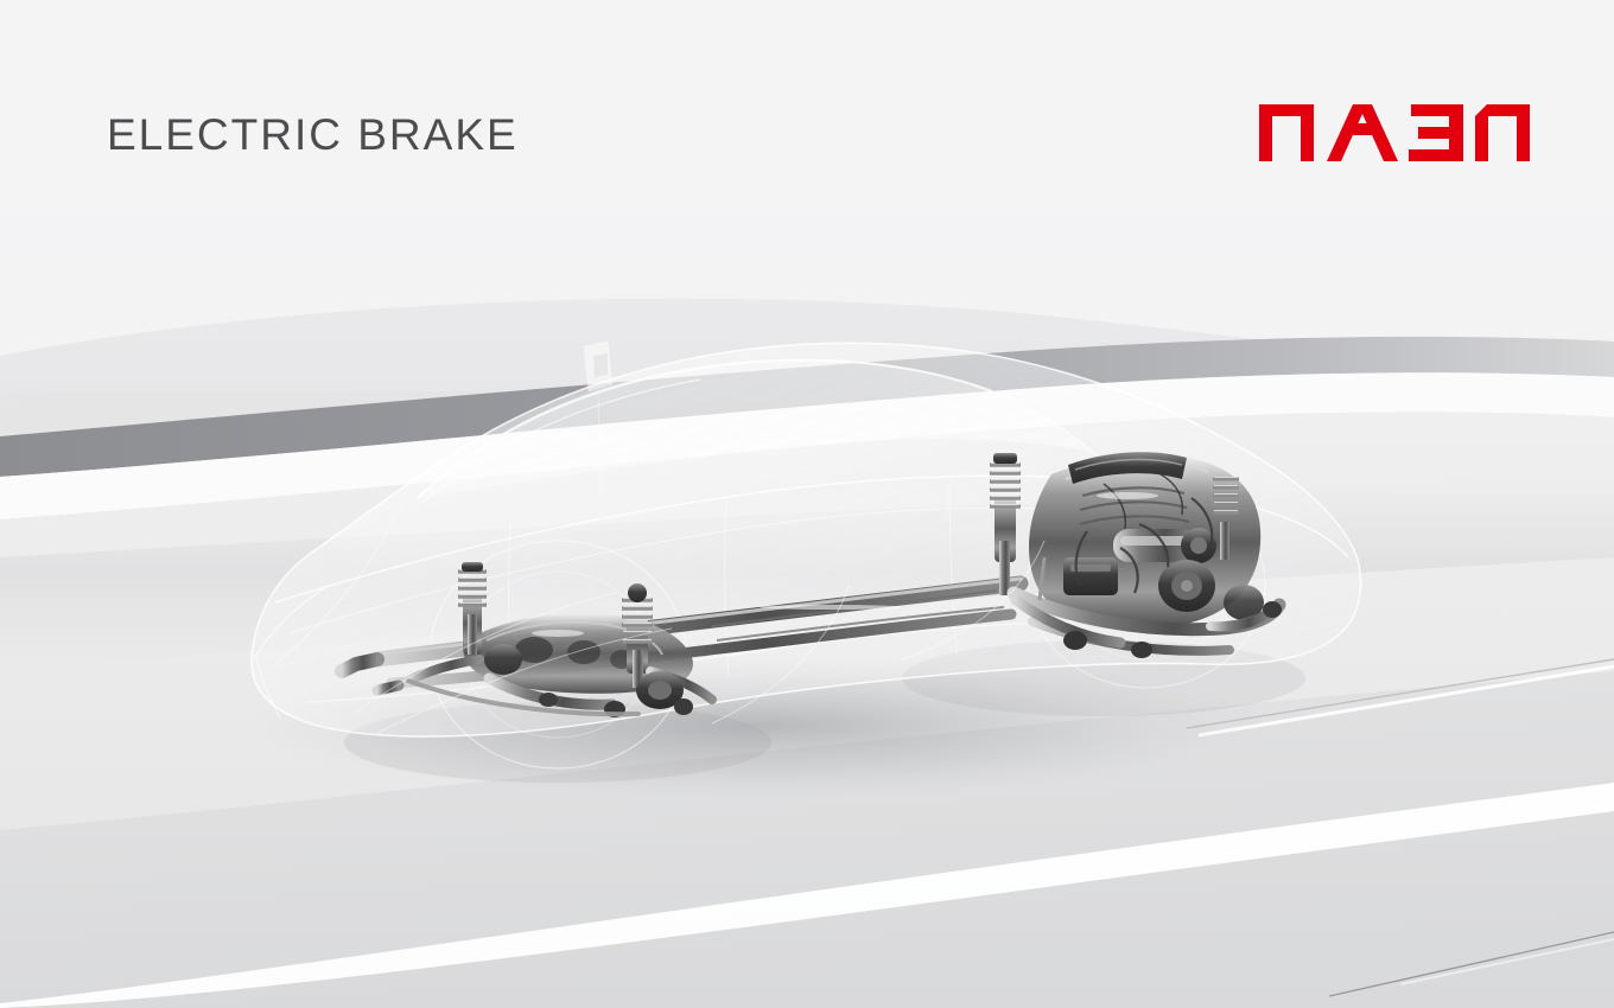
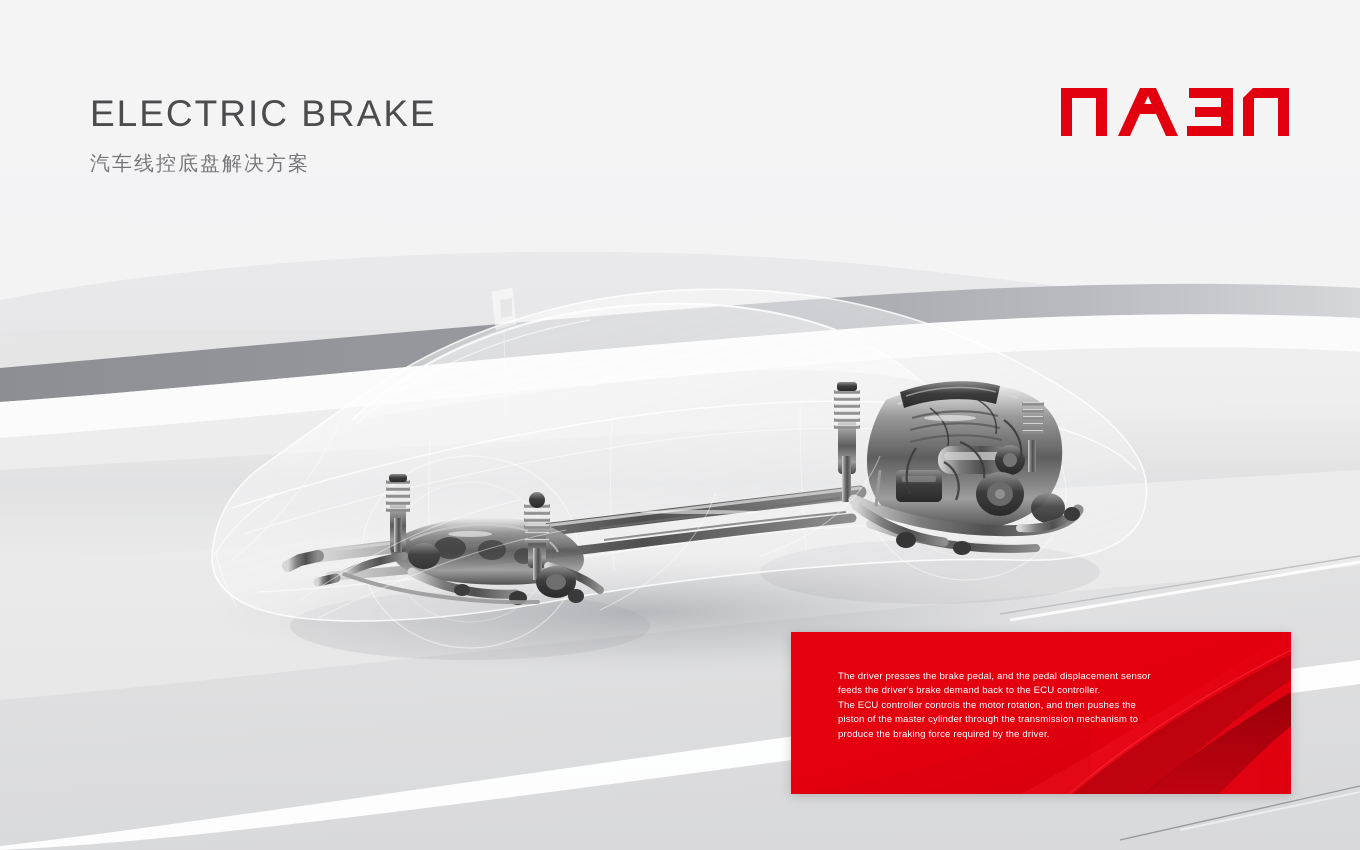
  ELECTRIC BRAKE
+ 汽车线控底盘解决方案
+ The driver presses the brake pedal, and the pedal displacement sensor
+ feeds the driver's brake demand back to the ECU controller.
+ The ECU controller controls the motor rotation, and then pushes the
+ piston of the master cylinder through the transmission mechanism to
+ produce the braking force required by the driver.
